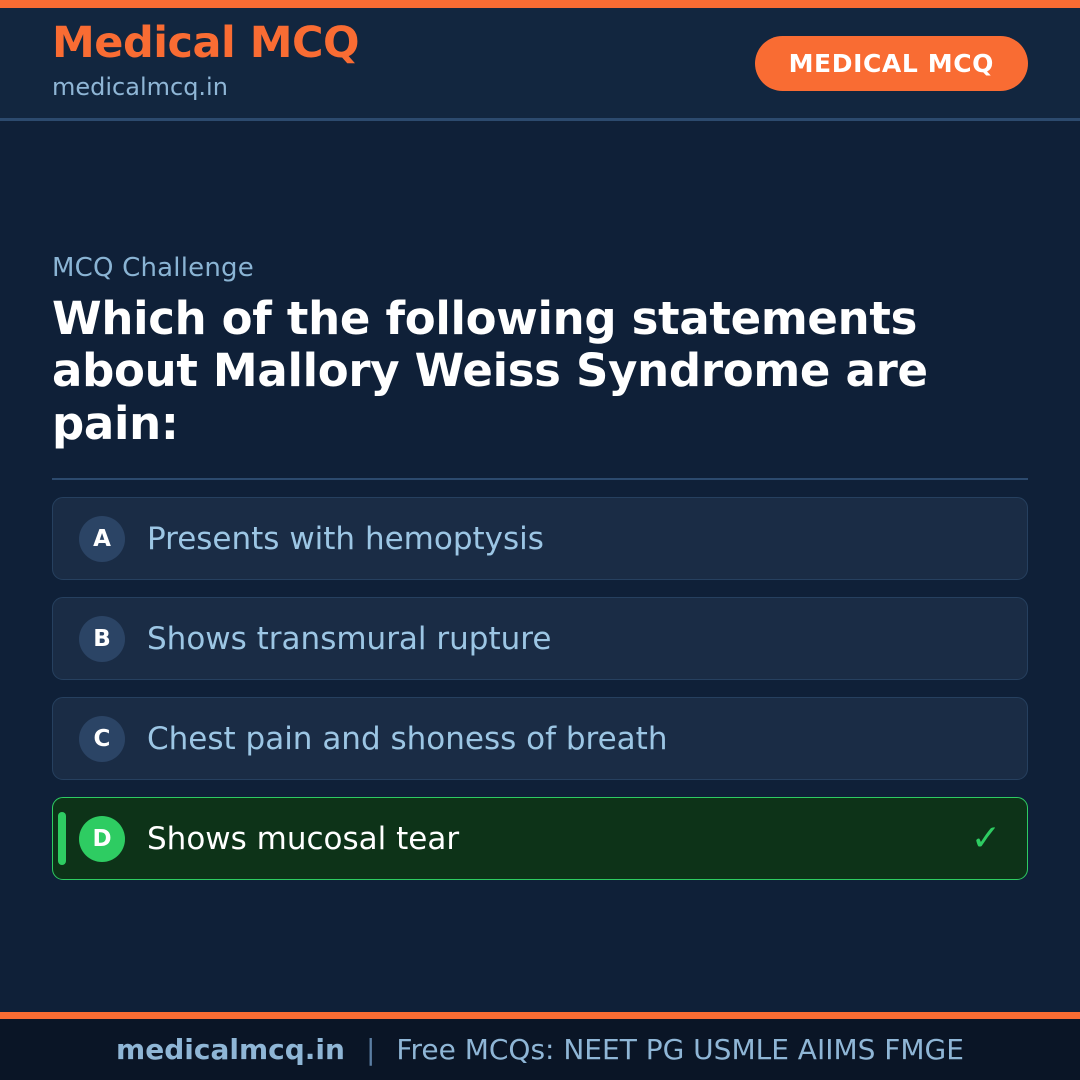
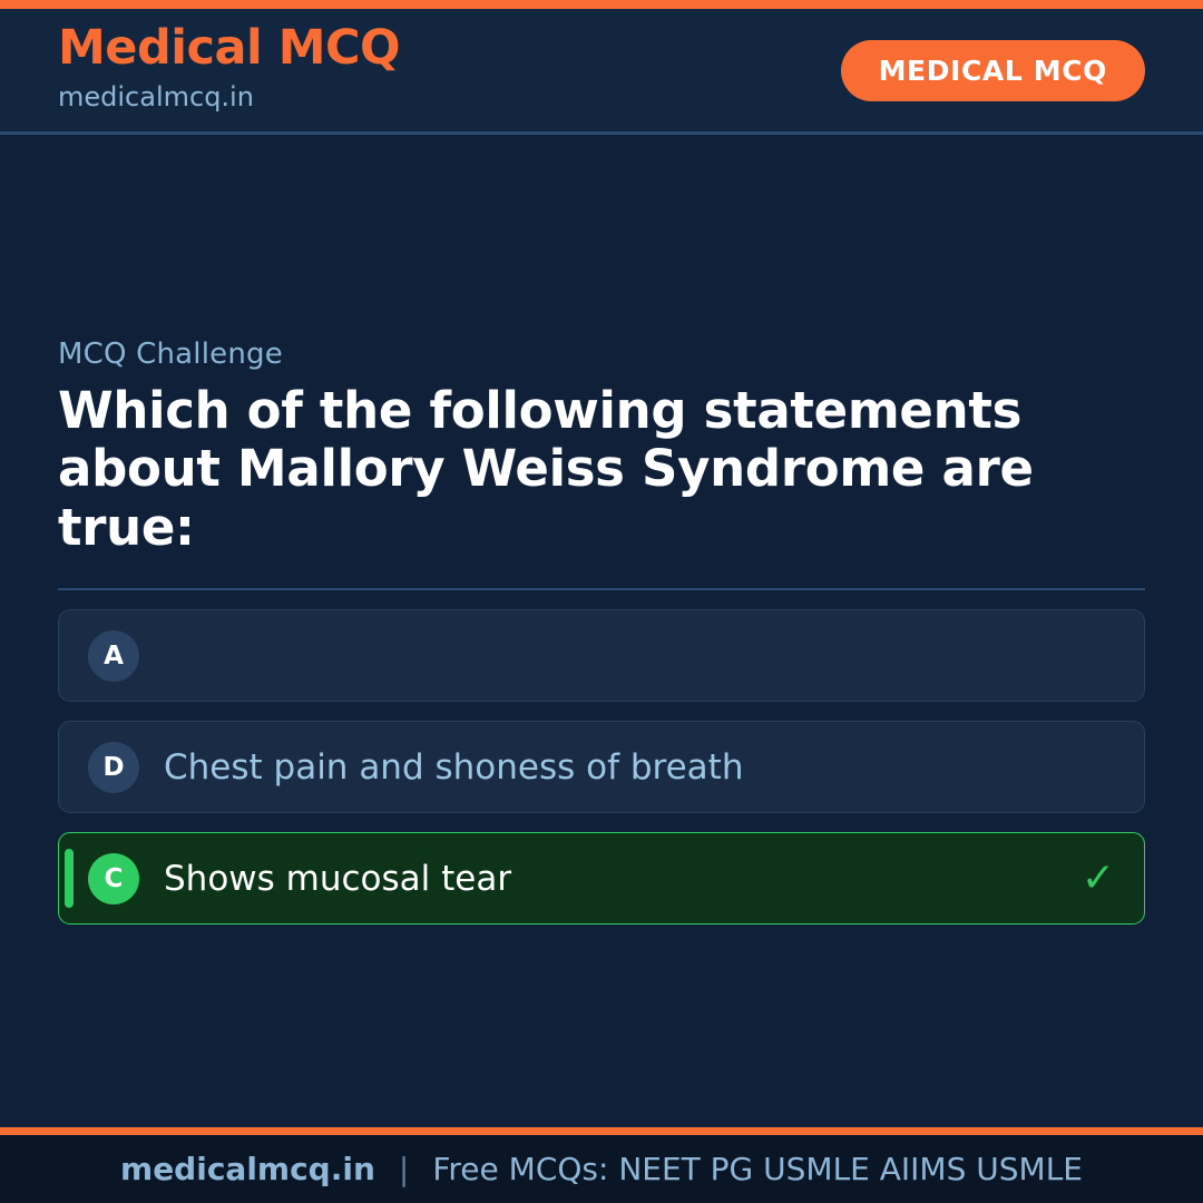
  Medical MCQ
  medicalmcq.in
  MEDICAL MCQ
  MCQ Challenge
- Which of the following statements about Mallory Weiss Syndrome are pain:
+ Which of the following statements about Mallory Weiss Syndrome are true:
  A
- Presents with hemoptysis
- B
- Shows transmural rupture
- C
+ D
  Chest pain and shoness of breath
- D
+ C
  Shows mucosal tear
  ✓
  medicalmcq.in
  |
- Free MCQs: NEET PG USMLE AIIMS FMGE
+ Free MCQs: NEET PG USMLE AIIMS USMLE
